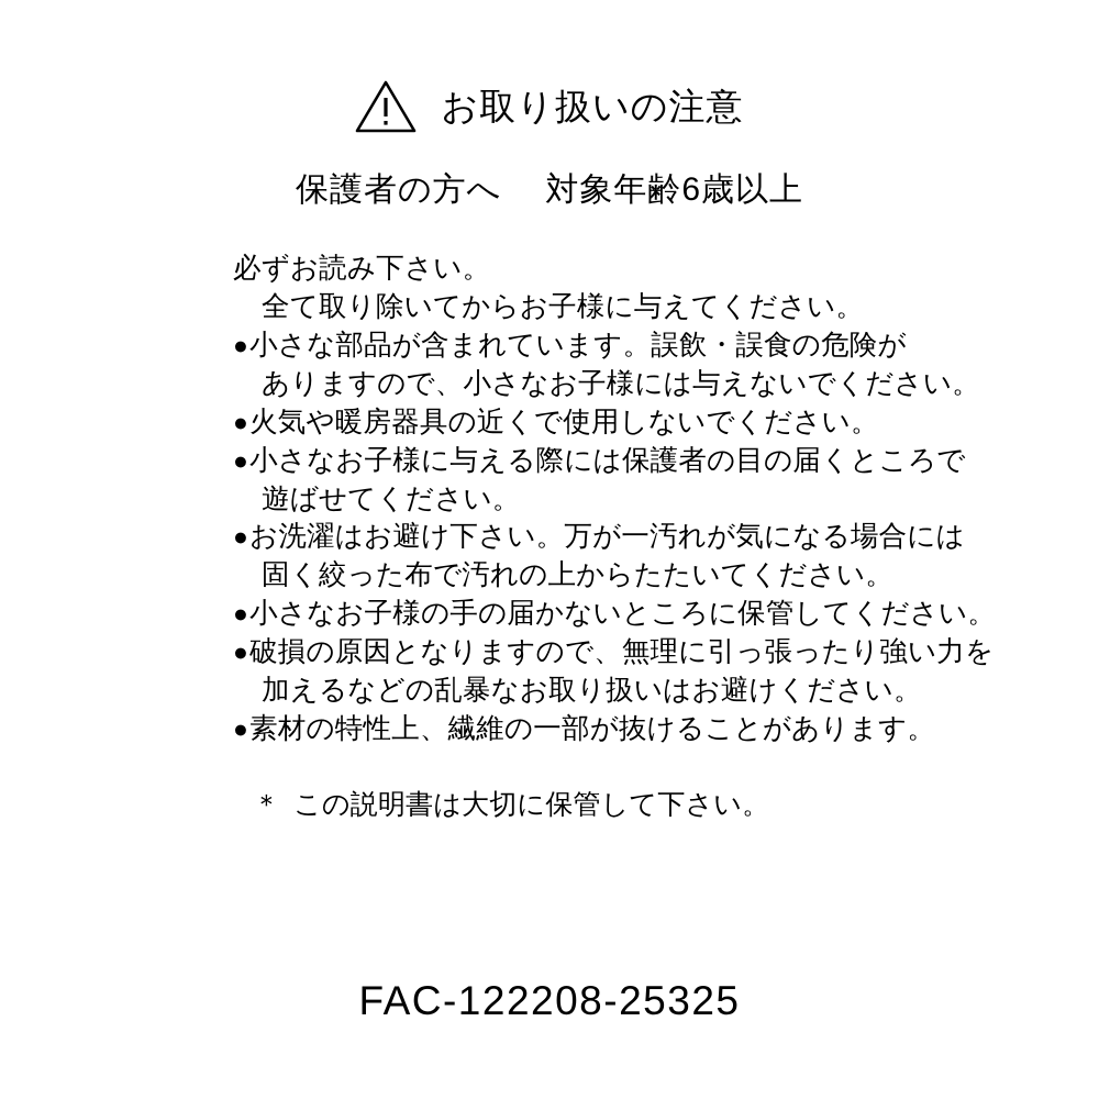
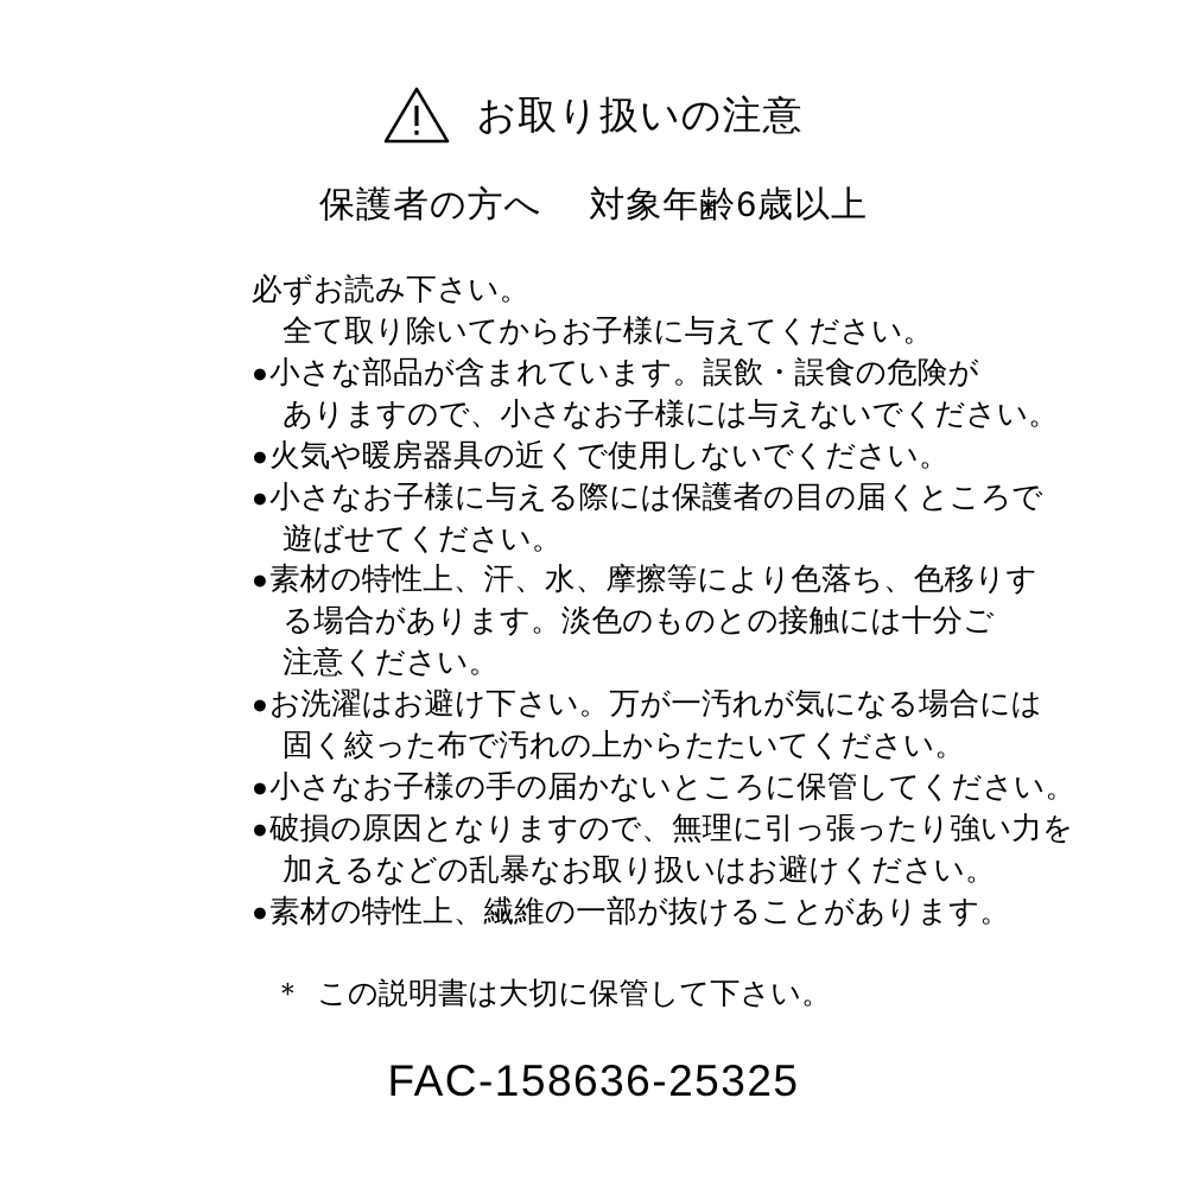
  お取り扱いの注意
  保護者の方へ
  対象年齢6歳以上
  必ずお読み下さい。
  全て取り除いてからお子様に与えてください。
  小さな部品が含まれています。誤飲・誤食の危険が
  ありますので、小さなお子様には与えないでください。
  火気や暖房器具の近くで使用しないでください。
  小さなお子様に与える際には保護者の目の届くところで
  遊ばせてください。
+ 素材の特性上、汗、水、摩擦等により色落ち、色移りす
+ る場合があります。淡色のものとの接触には十分ご
+ 注意ください。
  お洗濯はお避け下さい。万が一汚れが気になる場合には
  固く絞った布で汚れの上からたたいてください。
  小さなお子様の手の届かないところに保管してください。
  破損の原因となりますので、無理に引っ張ったり強い力を
  加えるなどの乱暴なお取り扱いはお避けください。
  素材の特性上、繊維の一部が抜けることがあります。
  ＊ この説明書は大切に保管して下さい。
- FAC-122208-25325
+ FAC-158636-25325
